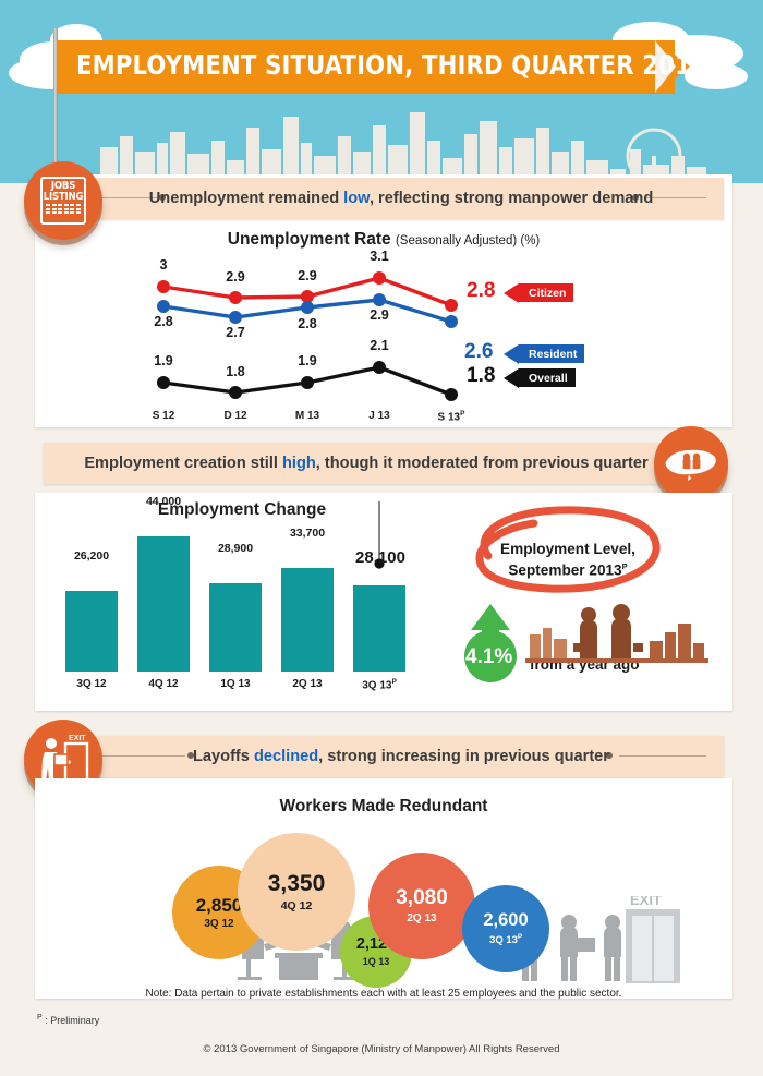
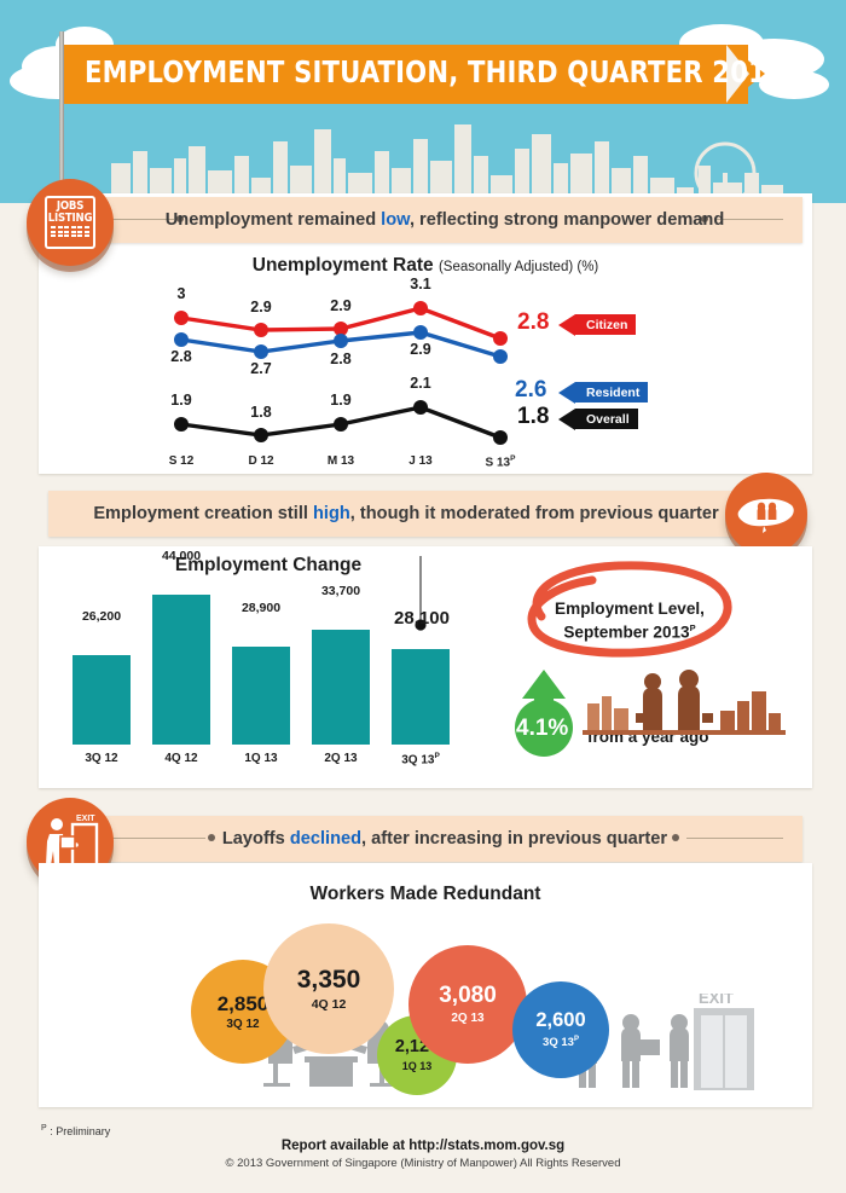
  EMPLOYMENT SITUATION, THIRD QUARTER 2013
  Unemployment remained low, reflecting strong manpower demand
  JOBS
  LISTING
  Unemployment Rate (Seasonally Adjusted) (%)
  3
  2.9
  2.9
  3.1
  2.8
  2.7
  2.8
  2.9
  1.9
  1.8
  1.9
  2.1
  2.8
  2.6
  1.8
  Citizen
  Resident
  Overall
  S 12
  D 12
  M 13
  J 13
  S 13
  Employment creation still high, though it moderated from previous quarter
  Employment Change
  26,200
  44,000
  28,900
  33,700
  28,100
  3Q 12
  4Q 12
  1Q 13
  2Q 13
  3Q 13
  Employment Level,
  September 2013P
  4.1%
  from a year ago
- Layoffs declined, strong increasing in previous quarter
+ Layoffs declined, after increasing in previous quarter
  Workers Made Redundant
  EXIT
  2,850
  3Q 12
  3,350
  4Q 12
  2,12
  1Q 13
  3,080
  2Q 13
  2,600
  3Q 13
- Note: Data pertain to private establishments each with at least 25 employees and the public sector.
  : Preliminary
+ Report available at http://stats.mom.gov.sg
  © 2013 Government of Singapore (Ministry of Manpower) All Rights Reserved
